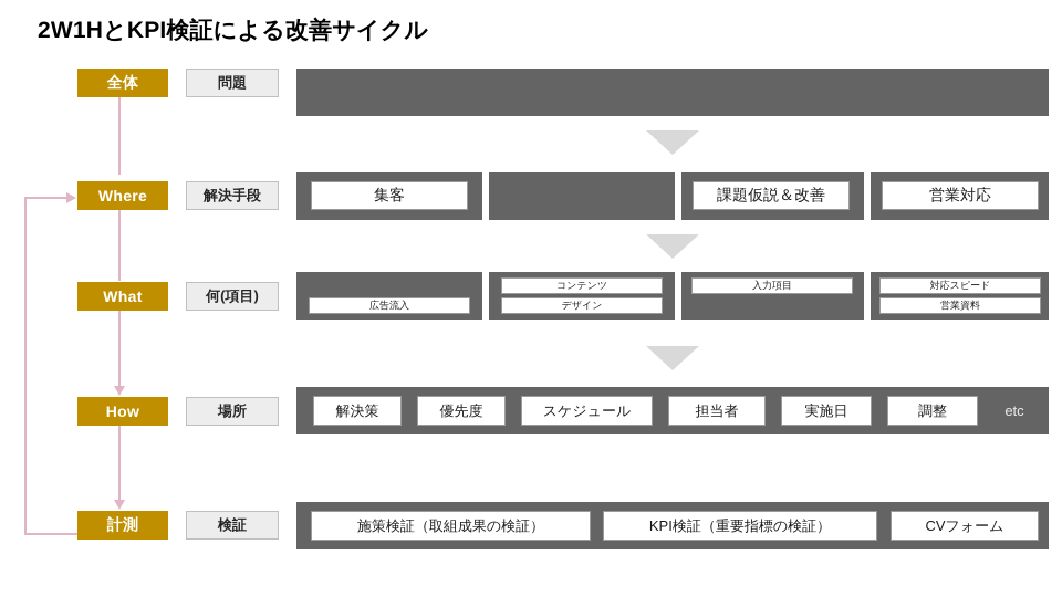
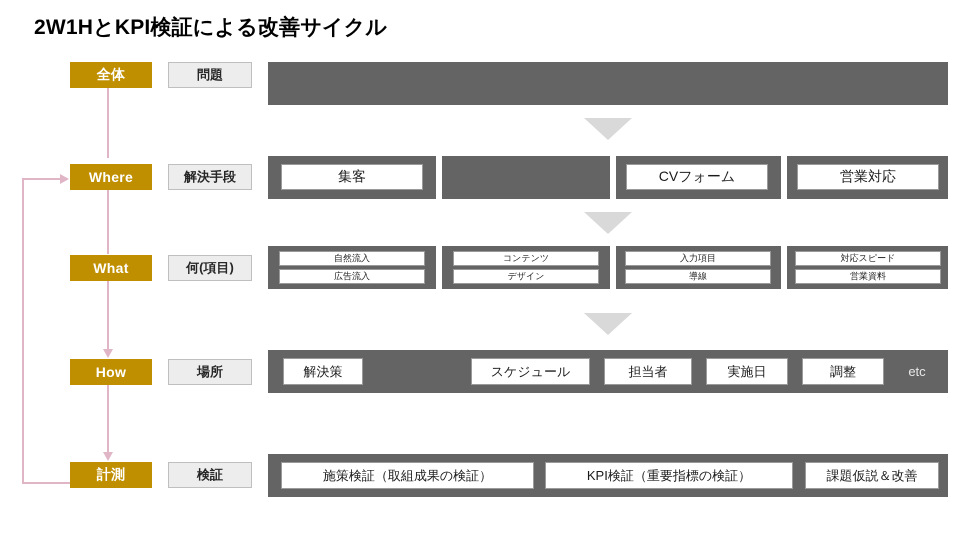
  2W1HとKPI検証による改善サイクル
  全体
  問題
  Where
  解決手段
  集客
- 課題仮説＆改善
+ CVフォーム
  営業対応
  What
  何(項目)
+ 自然流入
  広告流入
  コンテンツ
  デザイン
  入力項目
+ 導線
  対応スピード
  営業資料
  How
  場所
  解決策
- 優先度
  スケジュール
  担当者
  実施日
  調整
  etc
  計測
  検証
  施策検証（取組成果の検証）
  KPI検証（重要指標の検証）
- CVフォーム
+ 課題仮説＆改善
